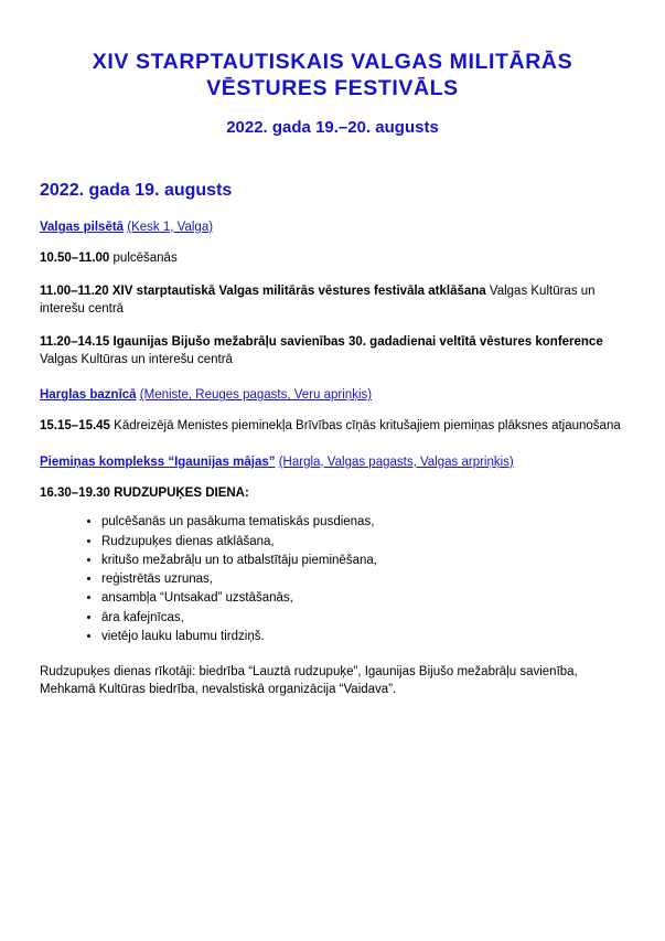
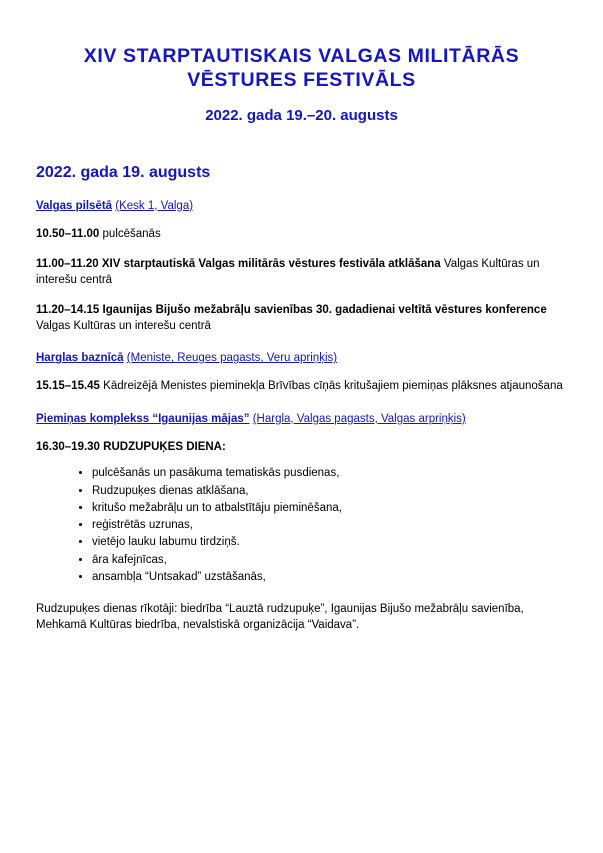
  XIV STARPTAUTISKAIS VALGAS MILITĀRĀS VĒSTURES FESTIVĀLS
  2022. gada 19.–20. augusts
  2022. gada 19. augusts
  Valgas pilsētā (Kesk 1, Valga)
  10.50–11.00 pulcēšanās
  11.00–11.20 XIV starptautiskā Valgas militārās vēstures festivāla atklāšana Valgas Kultūras un interešu centrā
  11.20–14.15 Igaunijas Bijušo mežabrāļu savienības 30. gadadienai veltītā vēstures konference Valgas Kultūras un interešu centrā
  Harglas baznīcā (Meniste, Reuges pagasts, Veru apriņķis)
  15.15–15.45 Kādreizējā Menistes pieminekļa Brīvības cīņās kritušajiem piemiņas plāksnes atjaunošana
  Piemiņas komplekss “Igaunijas mājas” (Hargla, Valgas pagasts, Valgas arpriņķis)
  16.30–19.30 RUDZUPUĶES DIENA:
  pulcēšanās un pasākuma tematiskās pusdienas,
  Rudzupuķes dienas atklāšana,
  kritušo mežabrāļu un to atbalstītāju pieminēšana,
  reģistrētās uzrunas,
- ansambļa “Untsakad” uzstāšanās,
+ vietējo lauku labumu tirdziņš.
  āra kafejnīcas,
- vietējo lauku labumu tirdziņš.
+ ansambļa “Untsakad” uzstāšanās,
  Rudzupuķes dienas rīkotāji: biedrība “Lauztā rudzupuķe”, Igaunijas Bijušo mežabrāļu savienība, Mehkamā Kultūras biedrība, nevalstiskā organizācija “Vaidava”.
